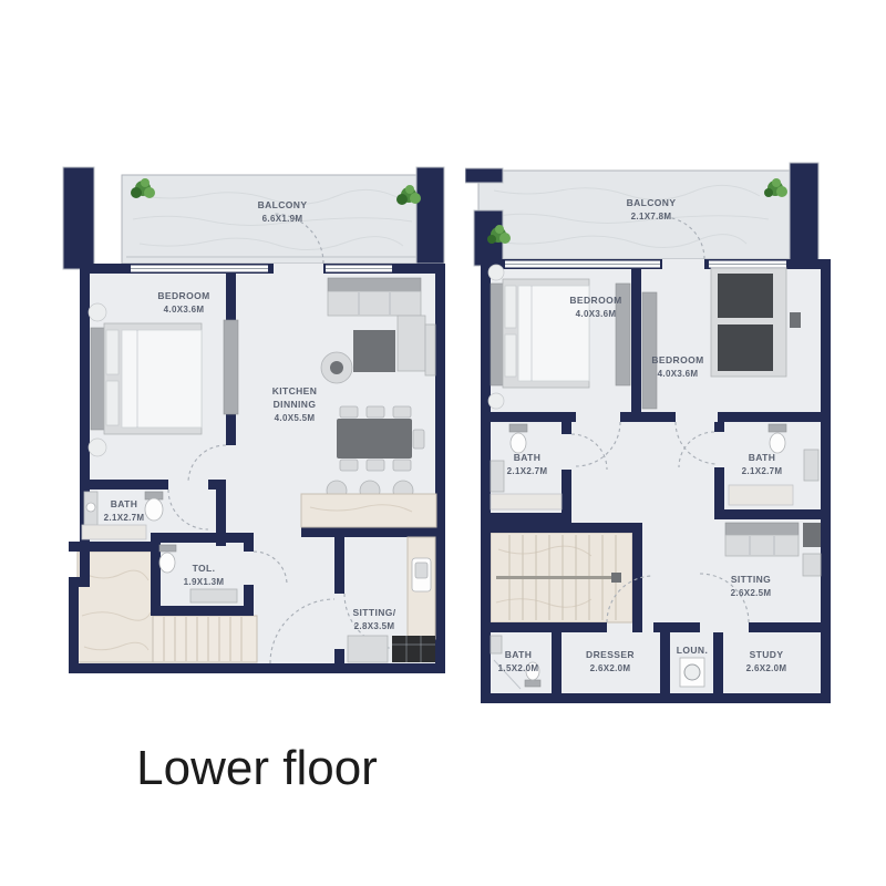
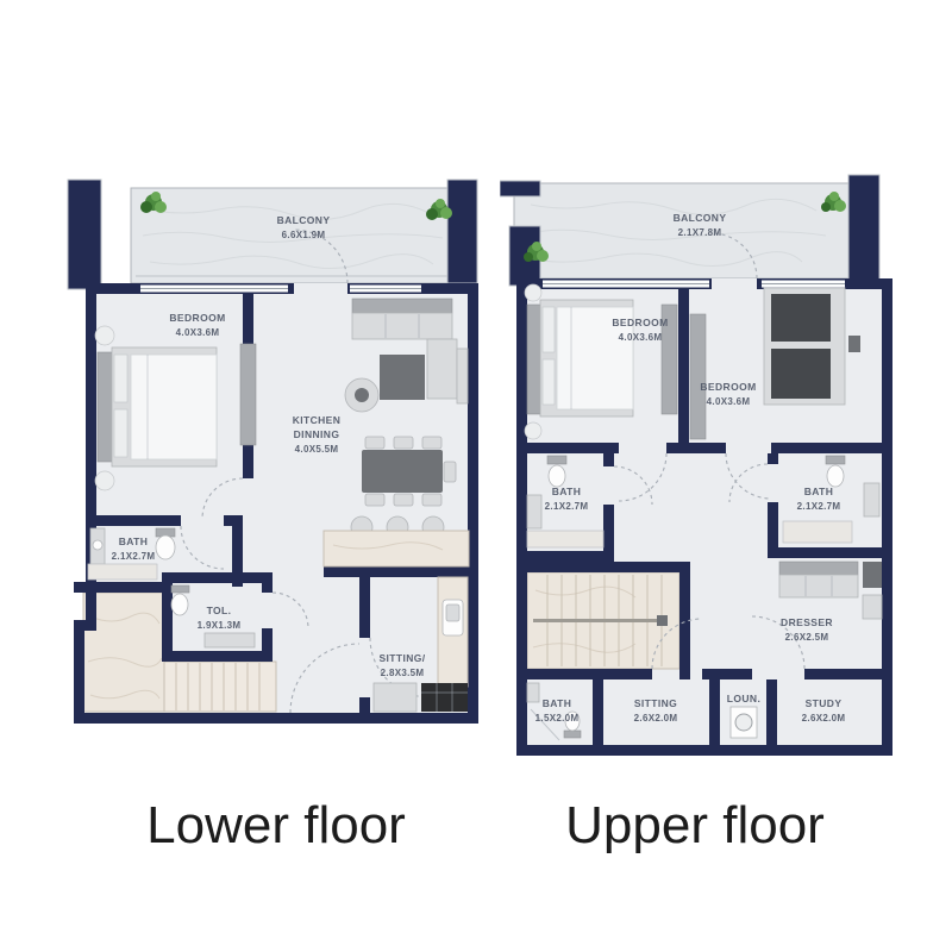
  BALCONY
  6.6X1.9M
  BEDROOM
  4.0X3.6M
  KITCHEN
  DINNING
  4.0X5.5M
  BATH
  2.1X2.7M
  TOL.
  1.9X1.3M
  SITTING/
  2.8X3.5M
  BALCONY
  2.1X7.8M
  BEDROOM
  4.0X3.6M
  BEDROOM
  4.0X3.6M
  BATH
  2.1X2.7M
  BATH
  2.1X2.7M
- SITTING
+ DRESSER
  2.6X2.5M
  BATH
  1.5X2.0M
- DRESSER
+ SITTING
  2.6X2.0M
  LOUN.
  STUDY
  2.6X2.0M
  Lower floor
+ Upper floor
